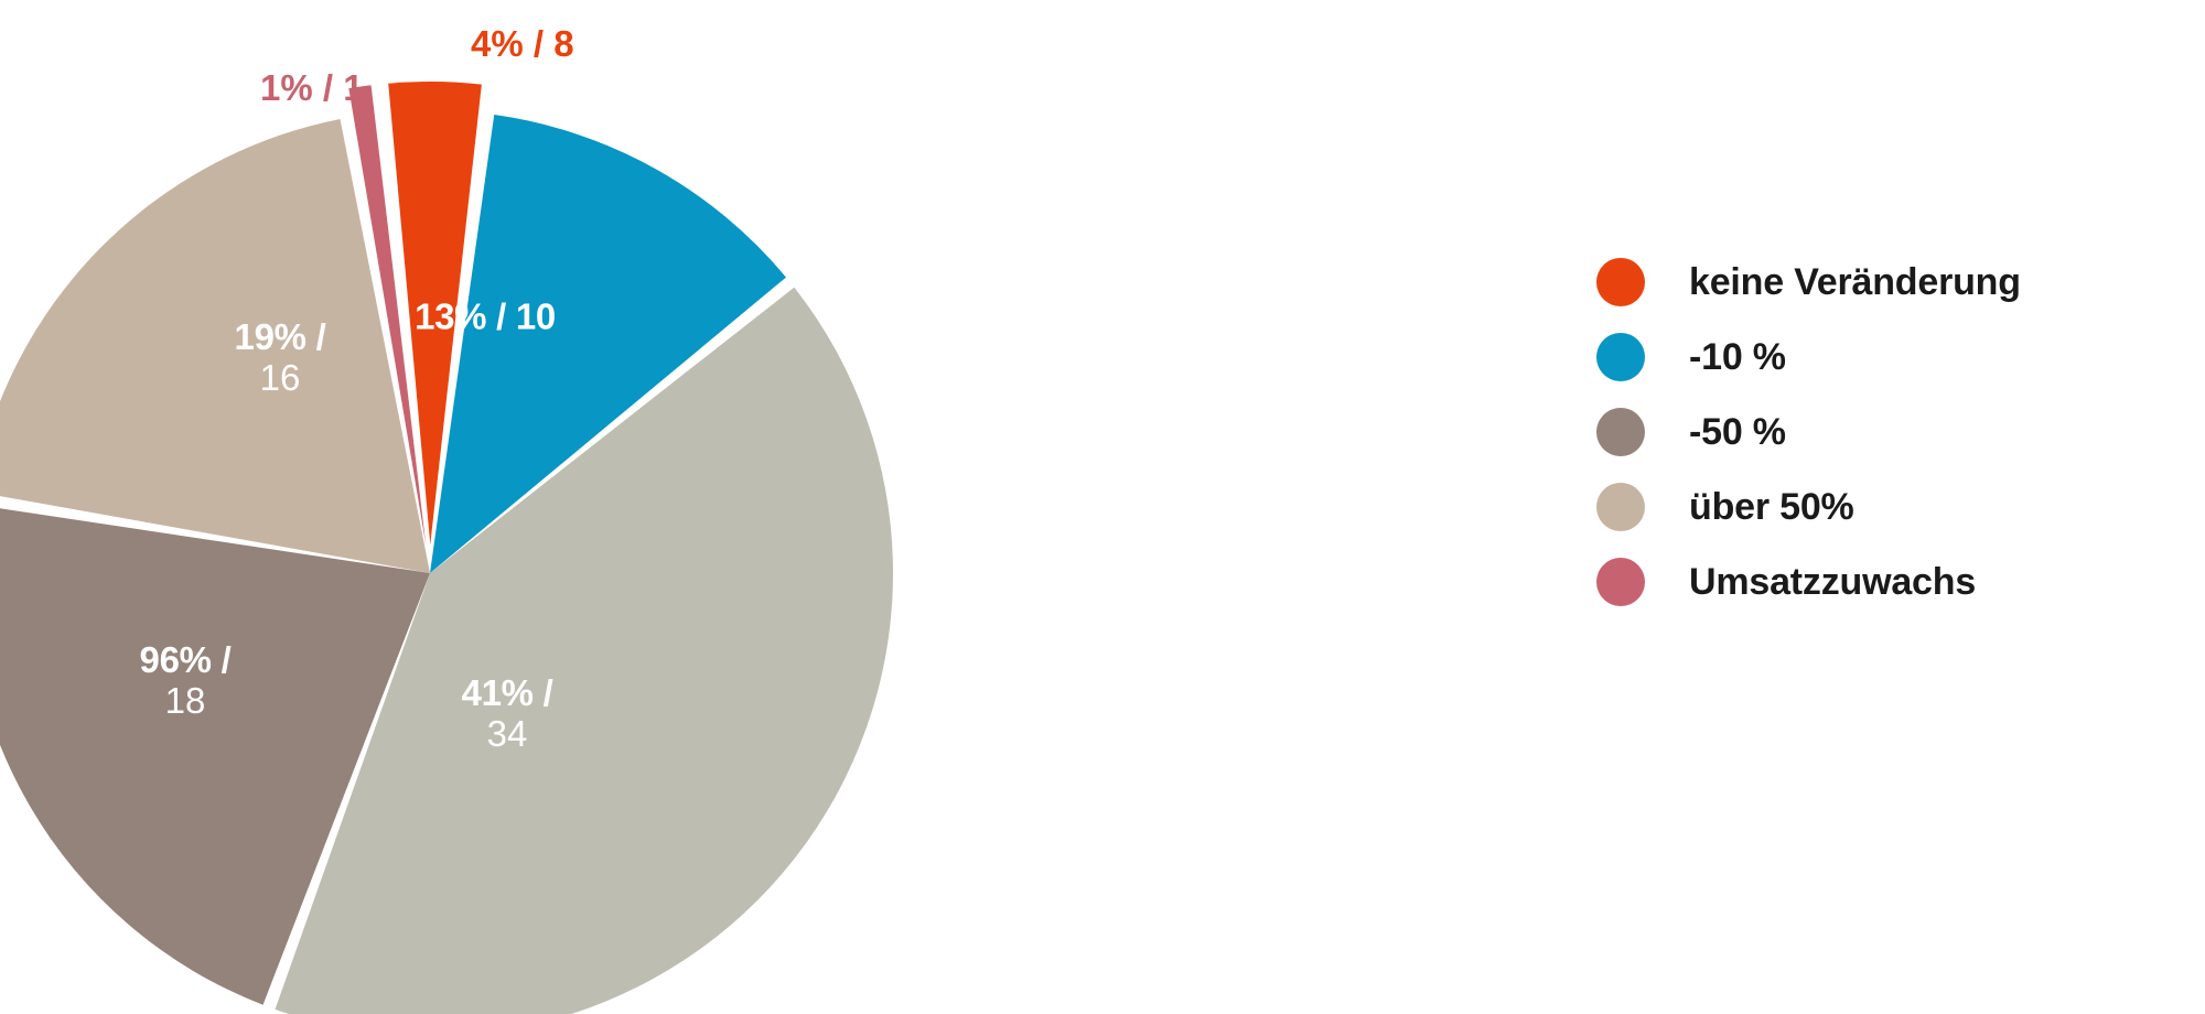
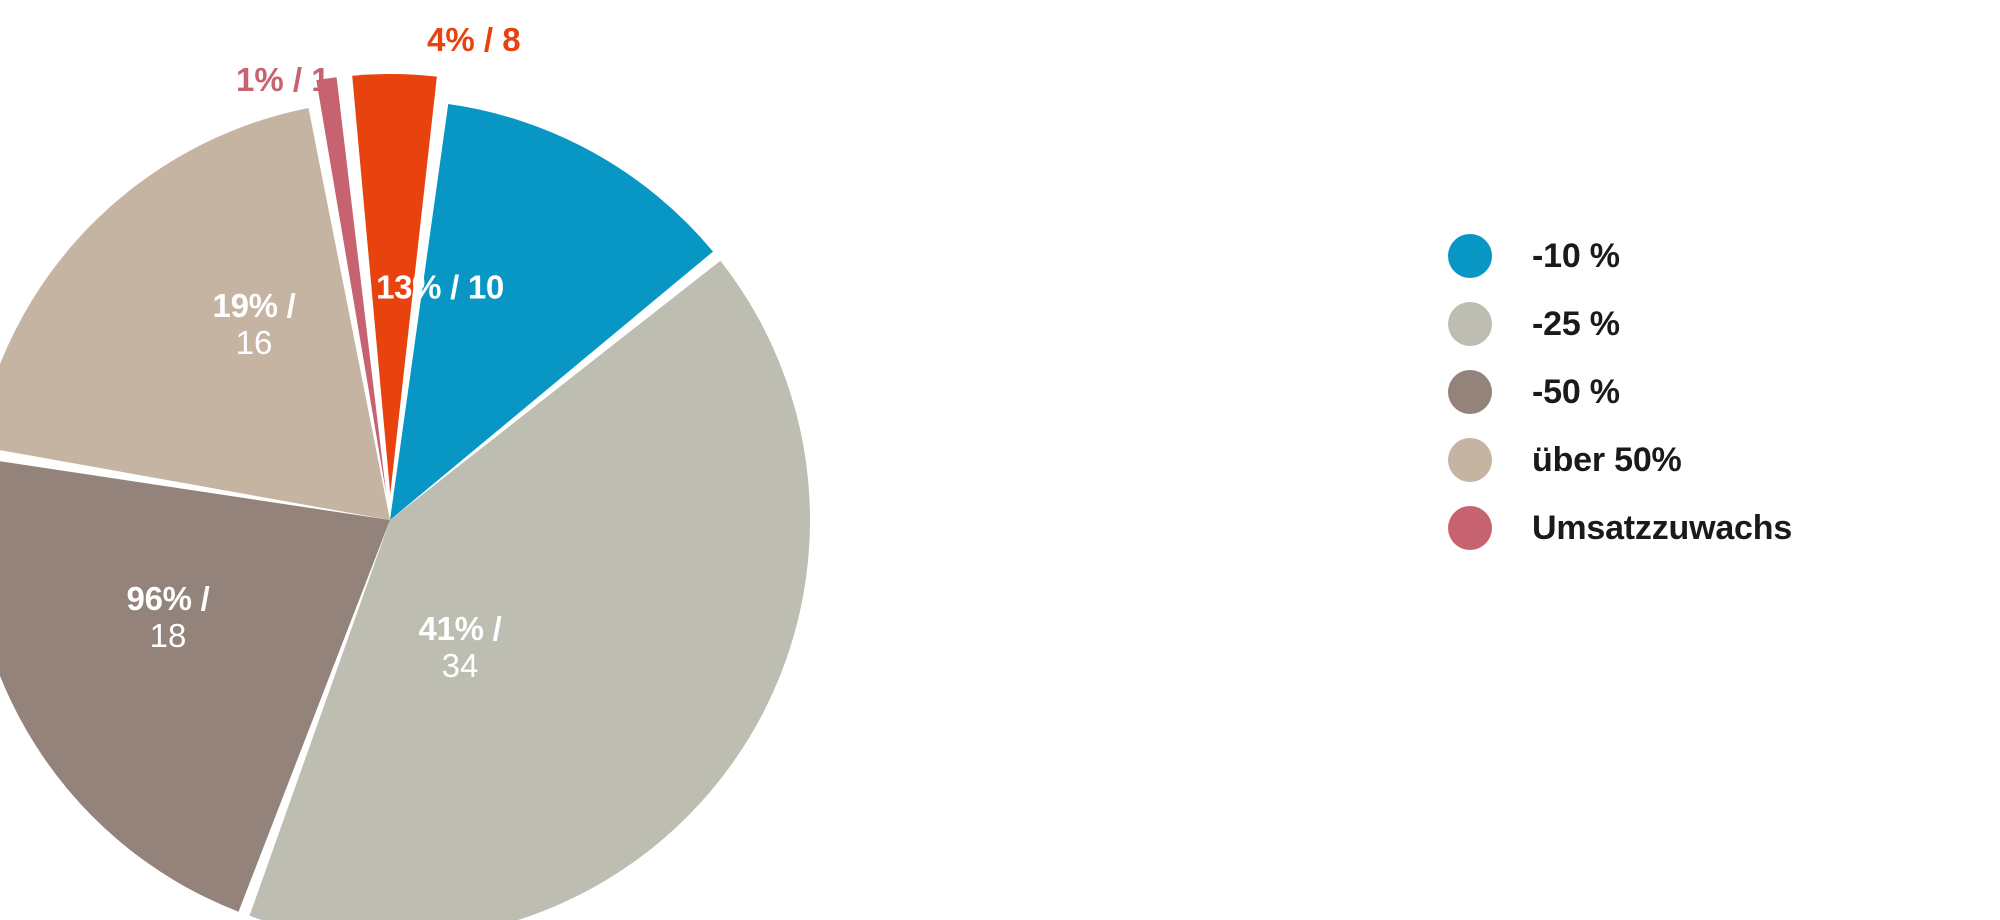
  13% / 10
  41% /
  34
  96% /
  18
  19% /
  16
  4% / 8
  1% / 1
- keine Veränderung
  -10 %
+ -25 %
  -50 %
  über 50%
  Umsatzzuwachs
